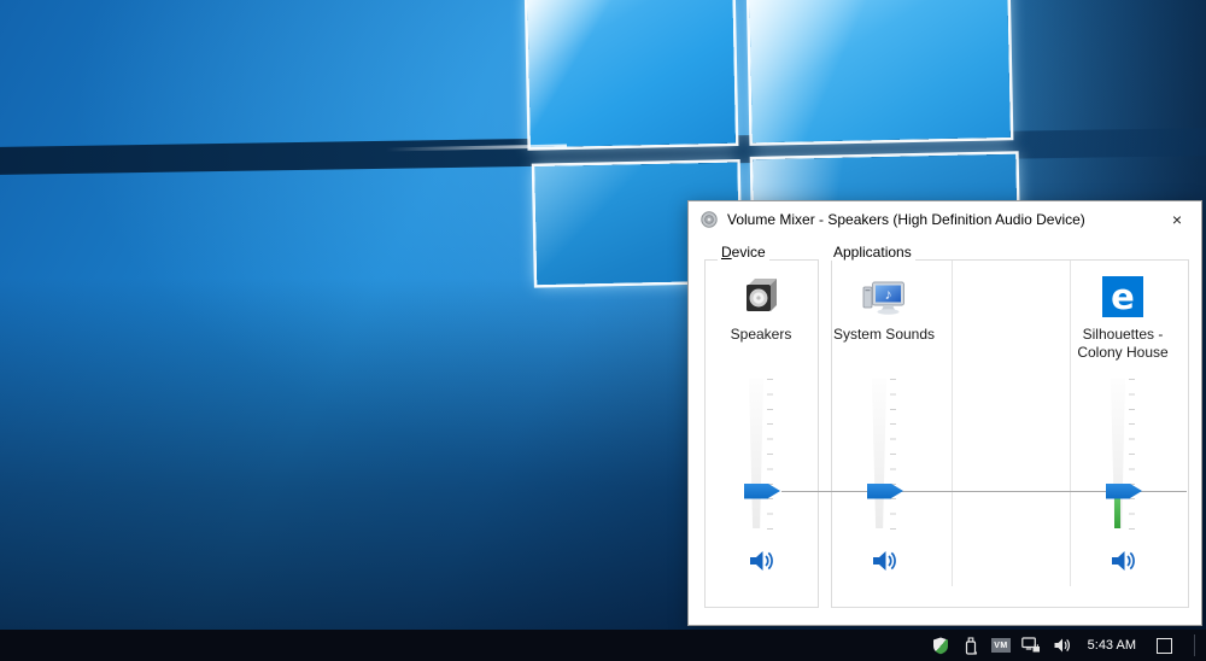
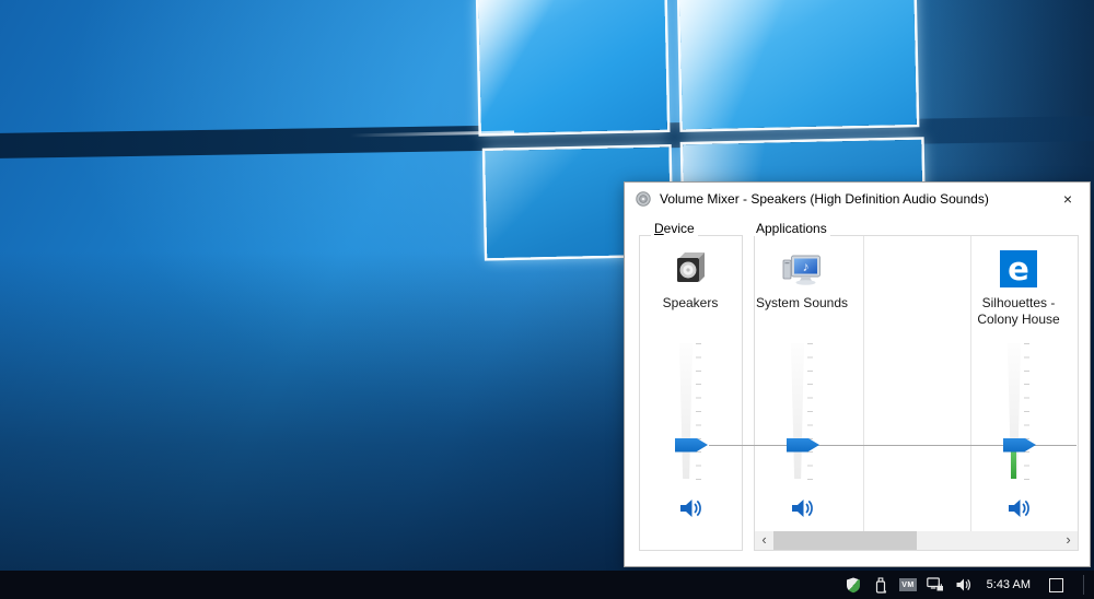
- Volume Mixer - Speakers (High Definition Audio Device)
+ Volume Mixer - Speakers (High Definition Audio Sounds)
  ×
  Device
  Applications
  Speakers
  ♪
  System Sounds
  e
  Silhouettes -
  Colony House
+ ‹
+ ›
  5:43 AM
